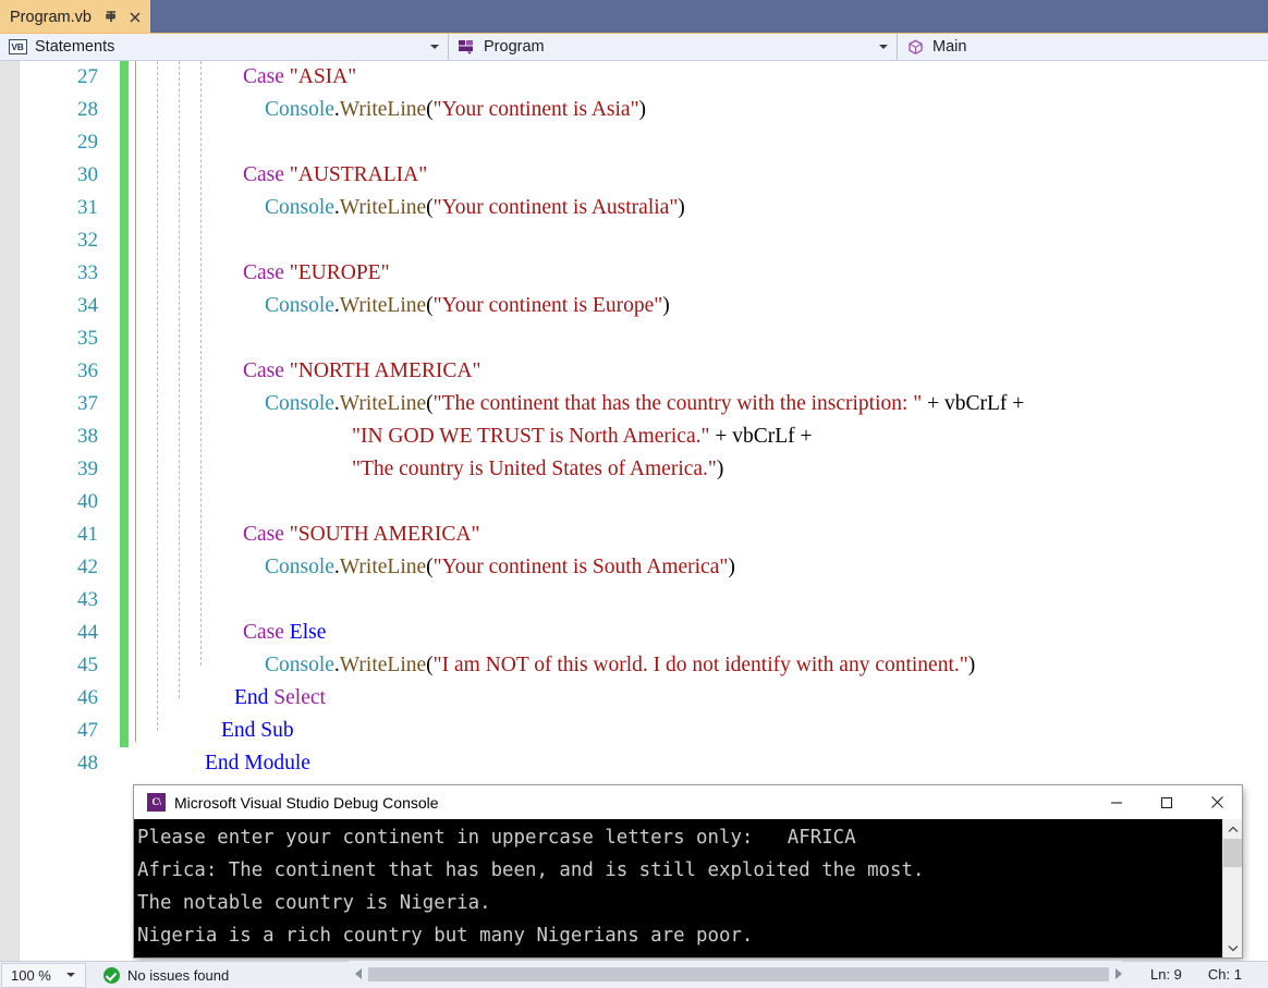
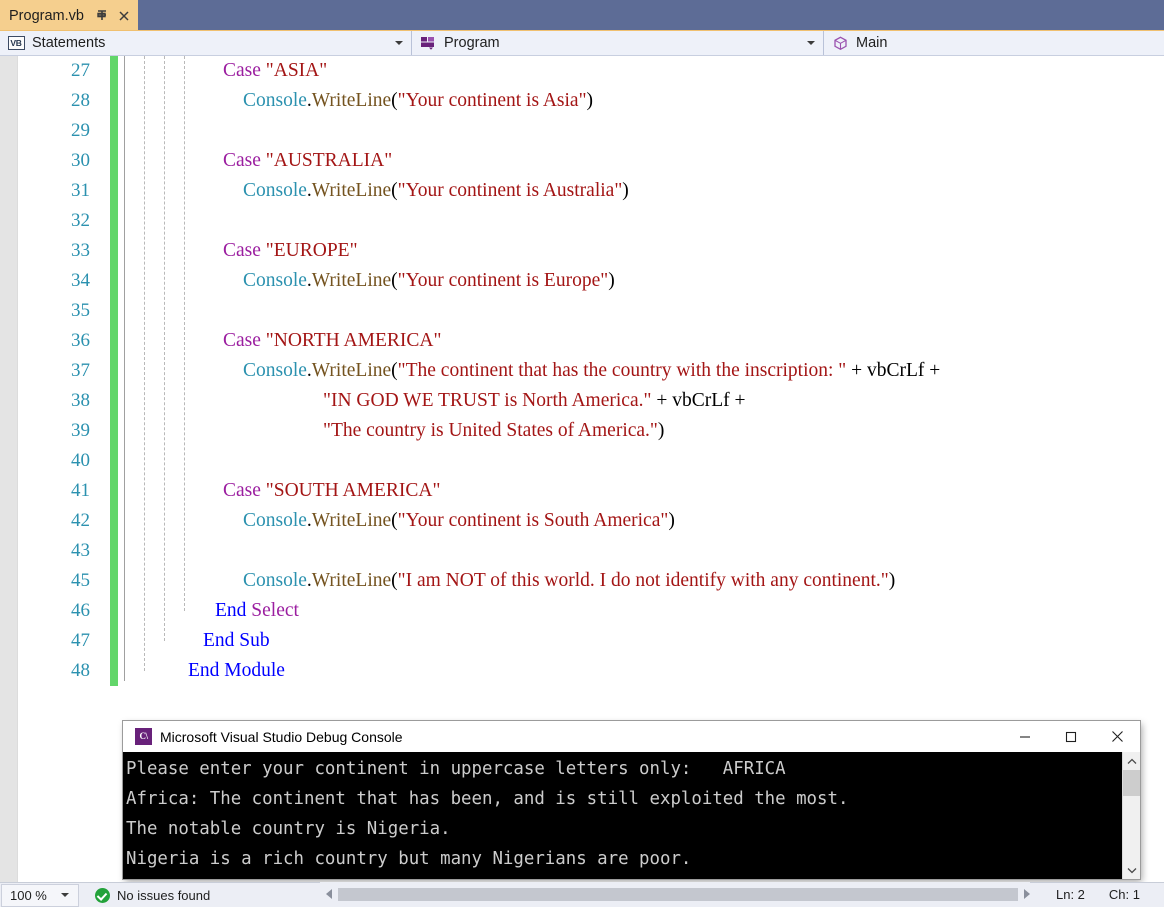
  Program.vb
  VB
  Statements
  Program
  Main
  27
  Case "ASIA"
  28
  Console.WriteLine("Your continent is Asia")
  29
  30
  Case "AUSTRALIA"
  31
  Console.WriteLine("Your continent is Australia")
  32
  33
  Case "EUROPE"
  34
  Console.WriteLine("Your continent is Europe")
  35
  36
  Case "NORTH AMERICA"
  37
  Console.WriteLine("The continent that has the country with the inscription: " + vbCrLf +
  38
  "IN GOD WE TRUST is North America." + vbCrLf +
  39
  "The country is United States of America.")
  40
  41
  Case "SOUTH AMERICA"
  42
  Console.WriteLine("Your continent is South America")
  43
- 44
- Case Else
  45
  Console.WriteLine("I am NOT of this world. I do not identify with any continent.")
  46
  End Select
  47
  End Sub
  48
  End Module
  C\
  Microsoft Visual Studio Debug Console
  Please enter your continent in uppercase letters only: AFRICA
  Africa: The continent that has been, and is still exploited the most.
  The notable country is Nigeria.
  Nigeria is a rich country but many Nigerians are poor.
  100 %
  No issues found
- Ln: 9
+ Ln: 2
  Ch: 1
